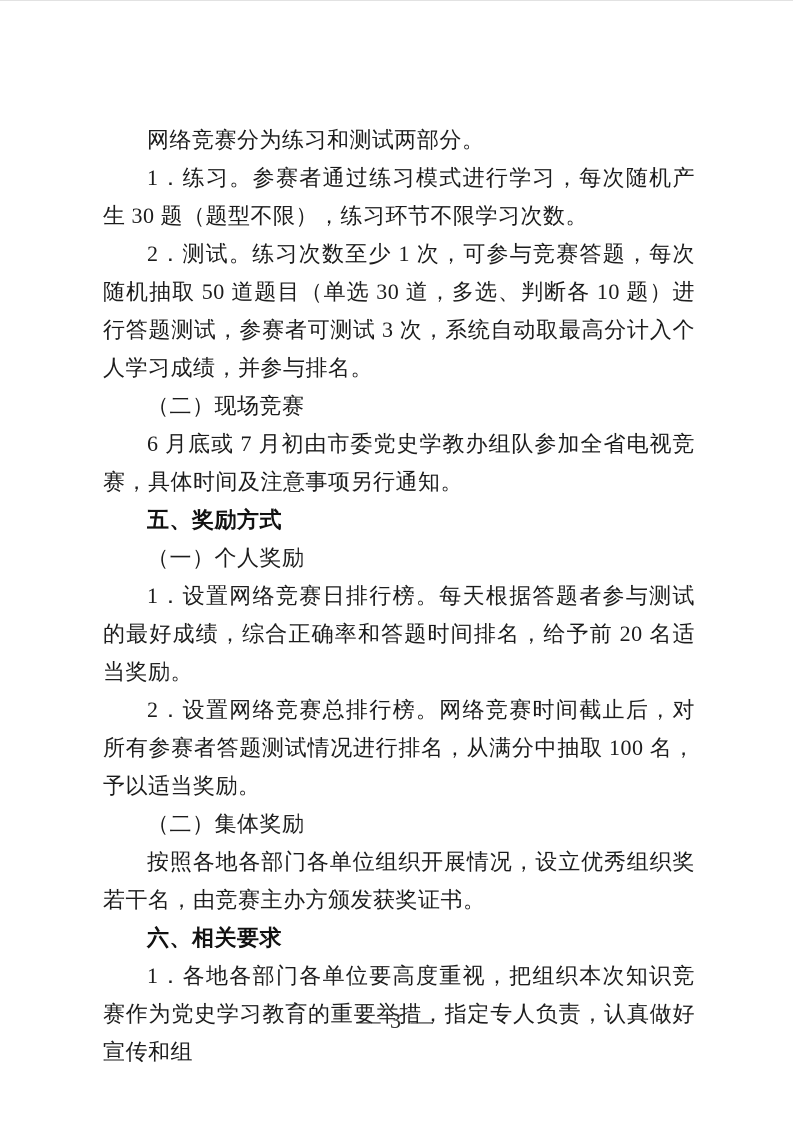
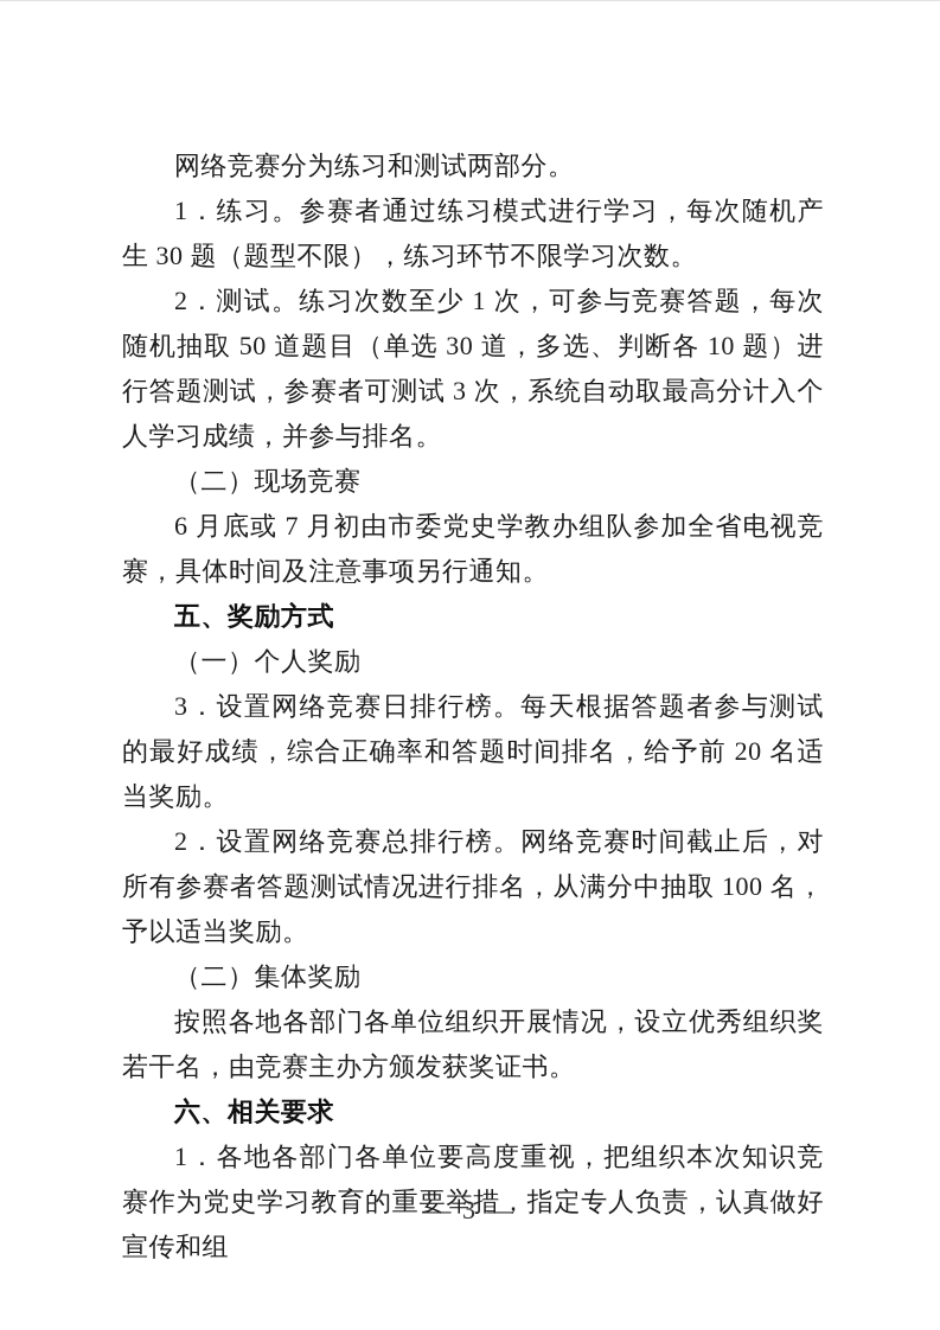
  网络竞赛分为练习和测试两部分。
  1．练习。参赛者通过练习模式进行学习，每次随机产生 30 题（题型不限），练习环节不限学习次数。
  2．测试。练习次数至少 1 次，可参与竞赛答题，每次随机抽取 50 道题目（单选 30 道，多选、判断各 10 题）进行答题测试，参赛者可测试 3 次，系统自动取最高分计入个人学习成绩，并参与排名。
  （二）现场竞赛
  6 月底或 7 月初由市委党史学教办组队参加全省电视竞赛，具体时间及注意事项另行通知。
  五、奖励方式
  （一）个人奖励
- 1．设置网络竞赛日排行榜。每天根据答题者参与测试的最好成绩，综合正确率和答题时间排名，给予前 20 名适当奖励。
+ 3．设置网络竞赛日排行榜。每天根据答题者参与测试的最好成绩，综合正确率和答题时间排名，给予前 20 名适当奖励。
  2．设置网络竞赛总排行榜。网络竞赛时间截止后，对所有参赛者答题测试情况进行排名，从满分中抽取 100 名，予以适当奖励。
  （二）集体奖励
  按照各地各部门各单位组织开展情况，设立优秀组织奖若干名，由竞赛主办方颁发获奖证书。
  六、相关要求
  1．各地各部门各单位要高度重视，把组织本次知识竞赛作为党史学习教育的重要举措，指定专人负责，认真做好宣传和组
  — 3 —
